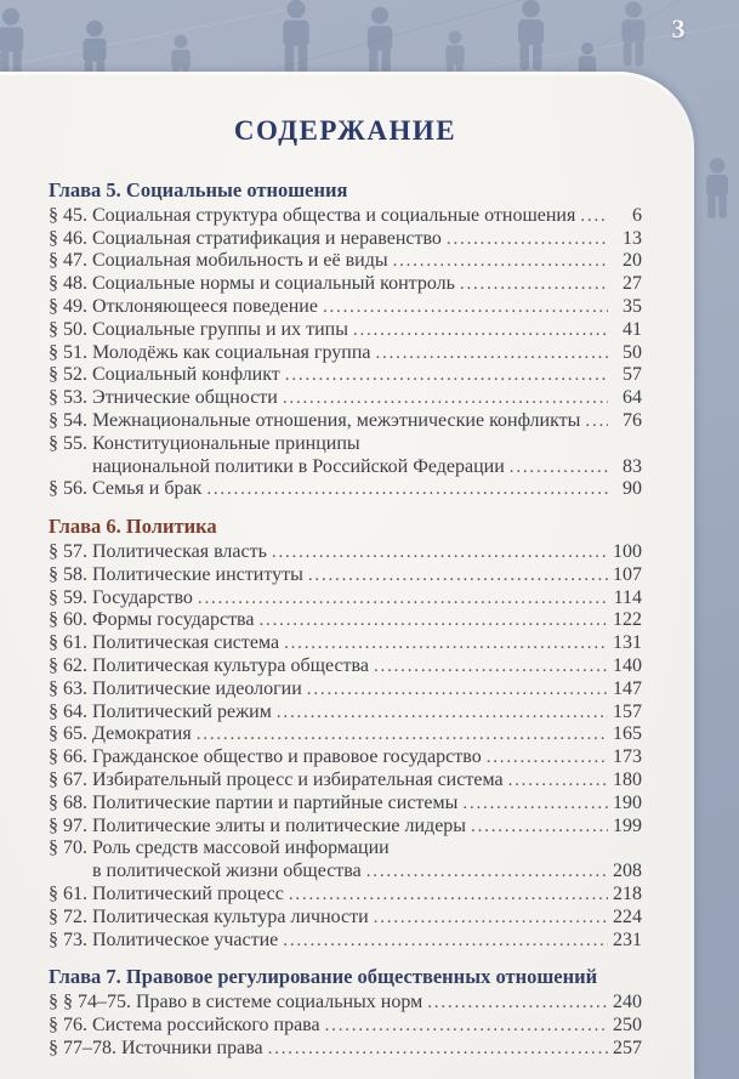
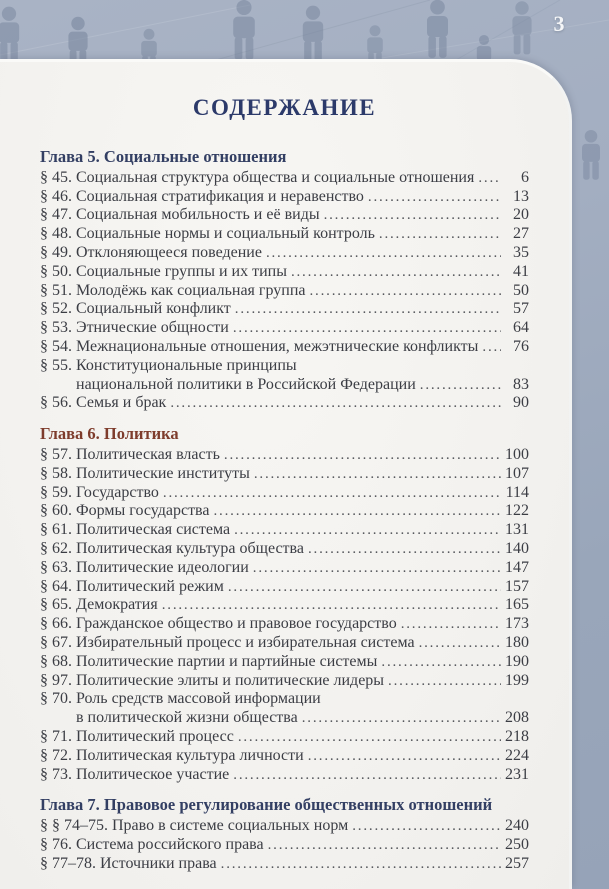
  3
  СОДЕРЖАНИЕ
  Глава 5. Социальные отношения
  § 45. Социальная структура общества и социальные отношения
  6
  § 46. Социальная стратификация и неравенство
  13
  § 47. Социальная мобильность и её виды
  20
  § 48. Социальные нормы и социальный контроль
  27
  § 49. Отклоняющееся поведение
  35
  § 50. Социальные группы и их типы
  41
  § 51. Молодёжь как социальная группа
  50
  § 52. Социальный конфликт
  57
  § 53. Этнические общности
  64
  § 54. Межнациональные отношения, межэтнические конфликты
  76
  § 55. Конституциональные принципы
  национальной политики в Российской Федерации
  83
  § 56. Семья и брак
  90
  Глава 6. Политика
  § 57. Политическая власть
  100
  § 58. Политические институты
  107
  § 59. Государство
  114
  § 60. Формы государства
  122
  § 61. Политическая система
  131
  § 62. Политическая культура общества
  140
  § 63. Политические идеологии
  147
  § 64. Политический режим
  157
  § 65. Демократия
  165
  § 66. Гражданское общество и правовое государство
  173
  § 67. Избирательный процесс и избирательная система
  180
  § 68. Политические партии и партийные системы
  190
  § 97. Политические элиты и политические лидеры
  199
  § 70. Роль средств массовой информации
  в политической жизни общества
  208
- § 61. Политический процесс
+ § 71. Политический процесс
  218
  § 72. Политическая культура личности
  224
  § 73. Политическое участие
  231
  Глава 7. Правовое регулирование общественных отношений
  § § 74–75. Право в системе социальных норм
  240
  § 76. Система российского права
  250
  § 77–78. Источники права
  257
